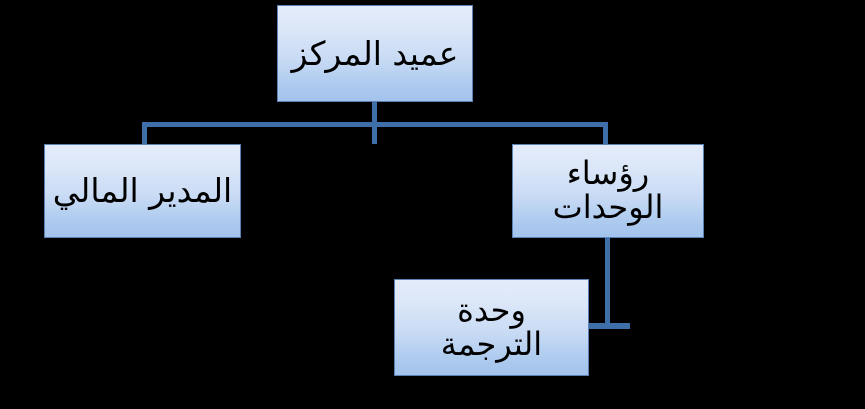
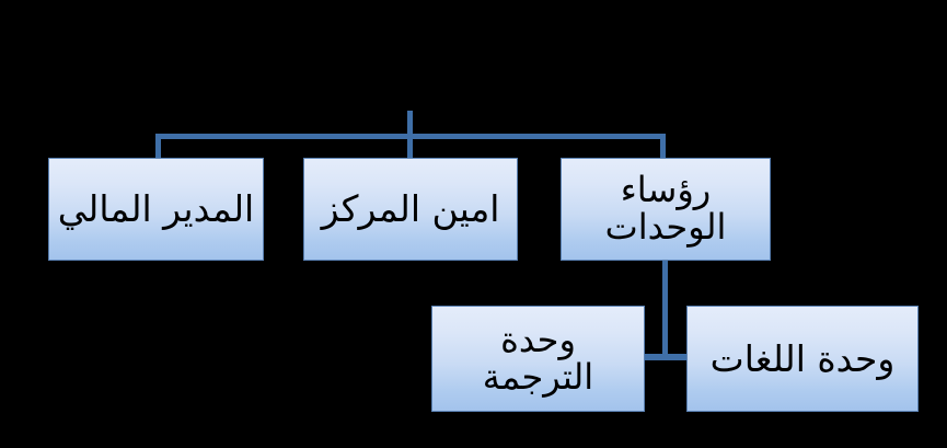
- عميد المركز
  المدير المالي
+ امين المركز
  رؤساء
  الوحدات
  وحدة
  الترجمة
+ وحدة اللغات
